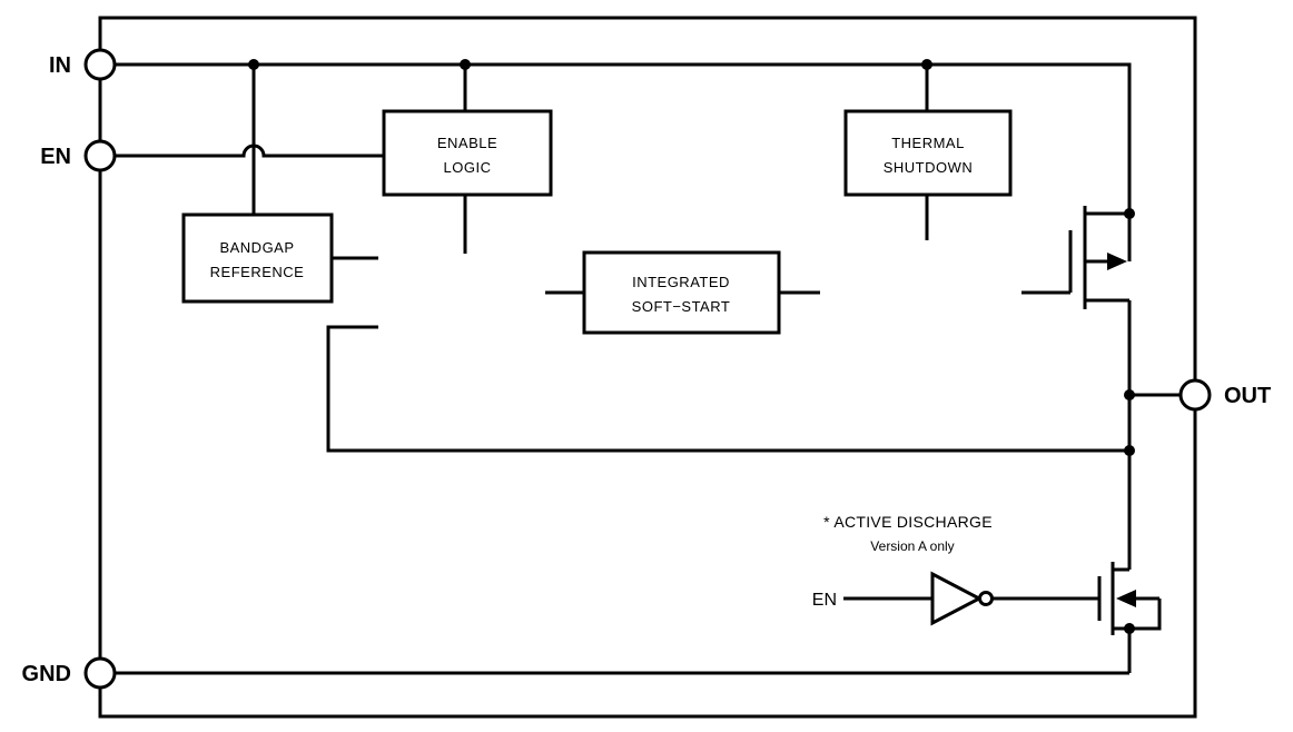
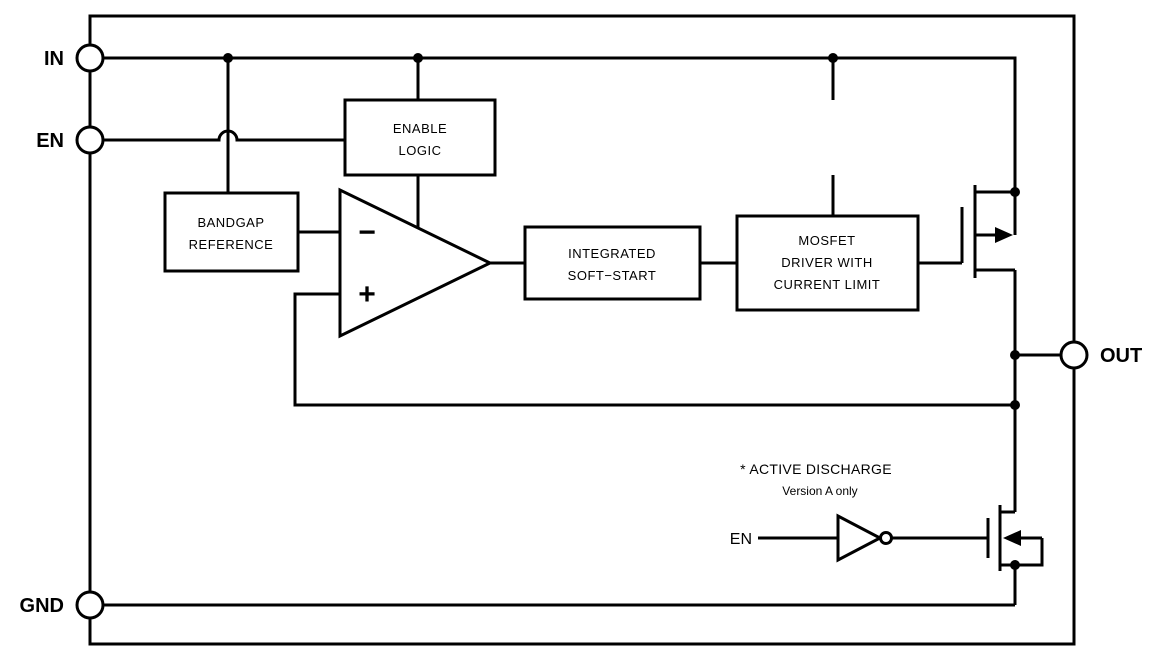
  ENABLE
  LOGIC
- THERMAL
- SHUTDOWN
  BANDGAP
  REFERENCE
  INTEGRATED
  SOFT−START
+ MOSFET
+ DRIVER WITH
+ CURRENT LIMIT
+ −
+ +
  IN
  EN
  GND
  OUT
  * ACTIVE DISCHARGE
  Version A only
  EN
